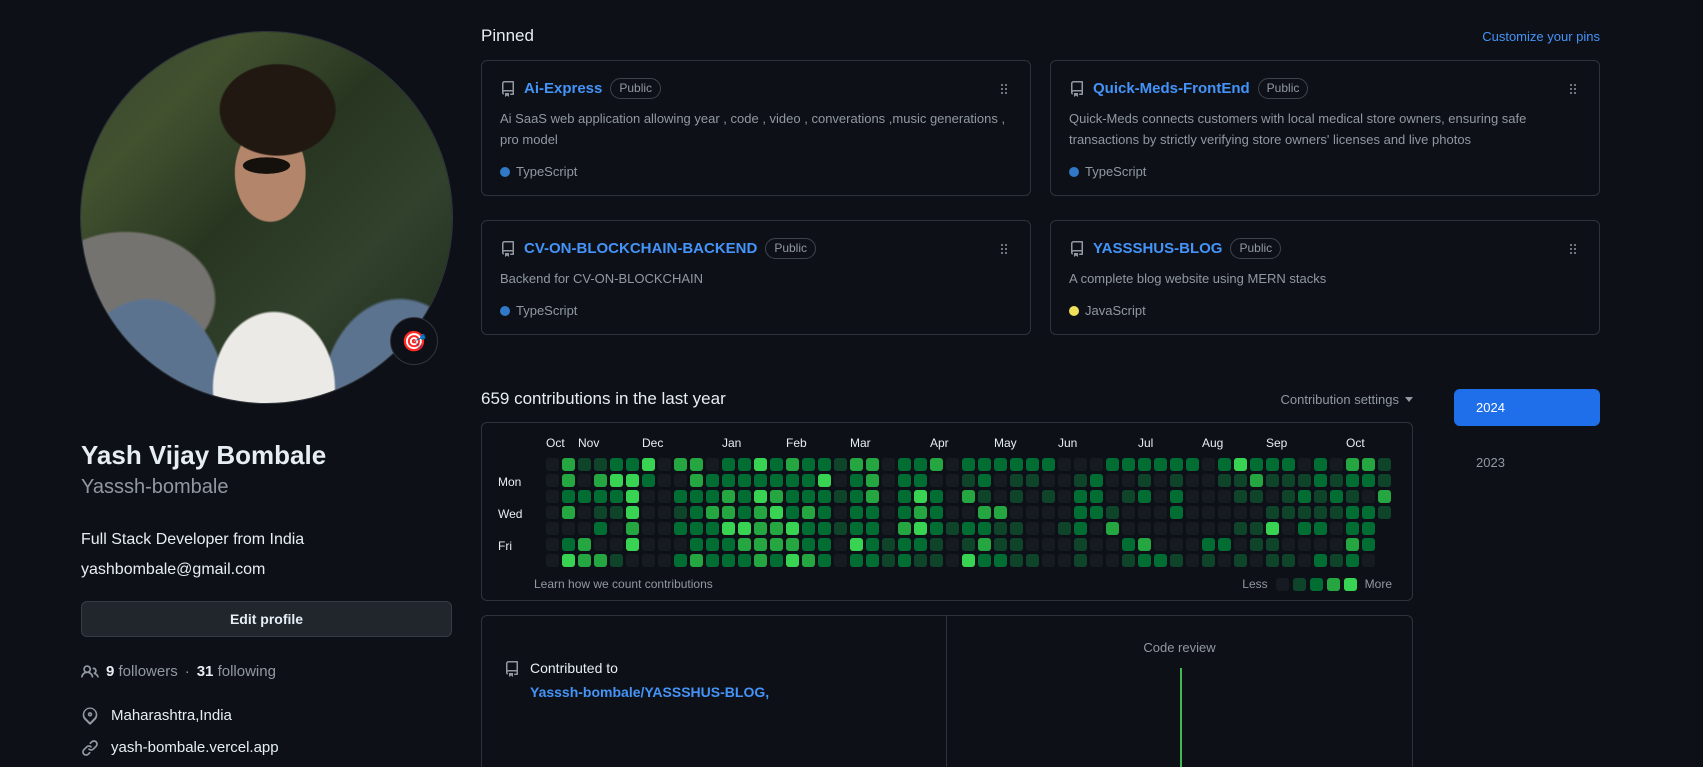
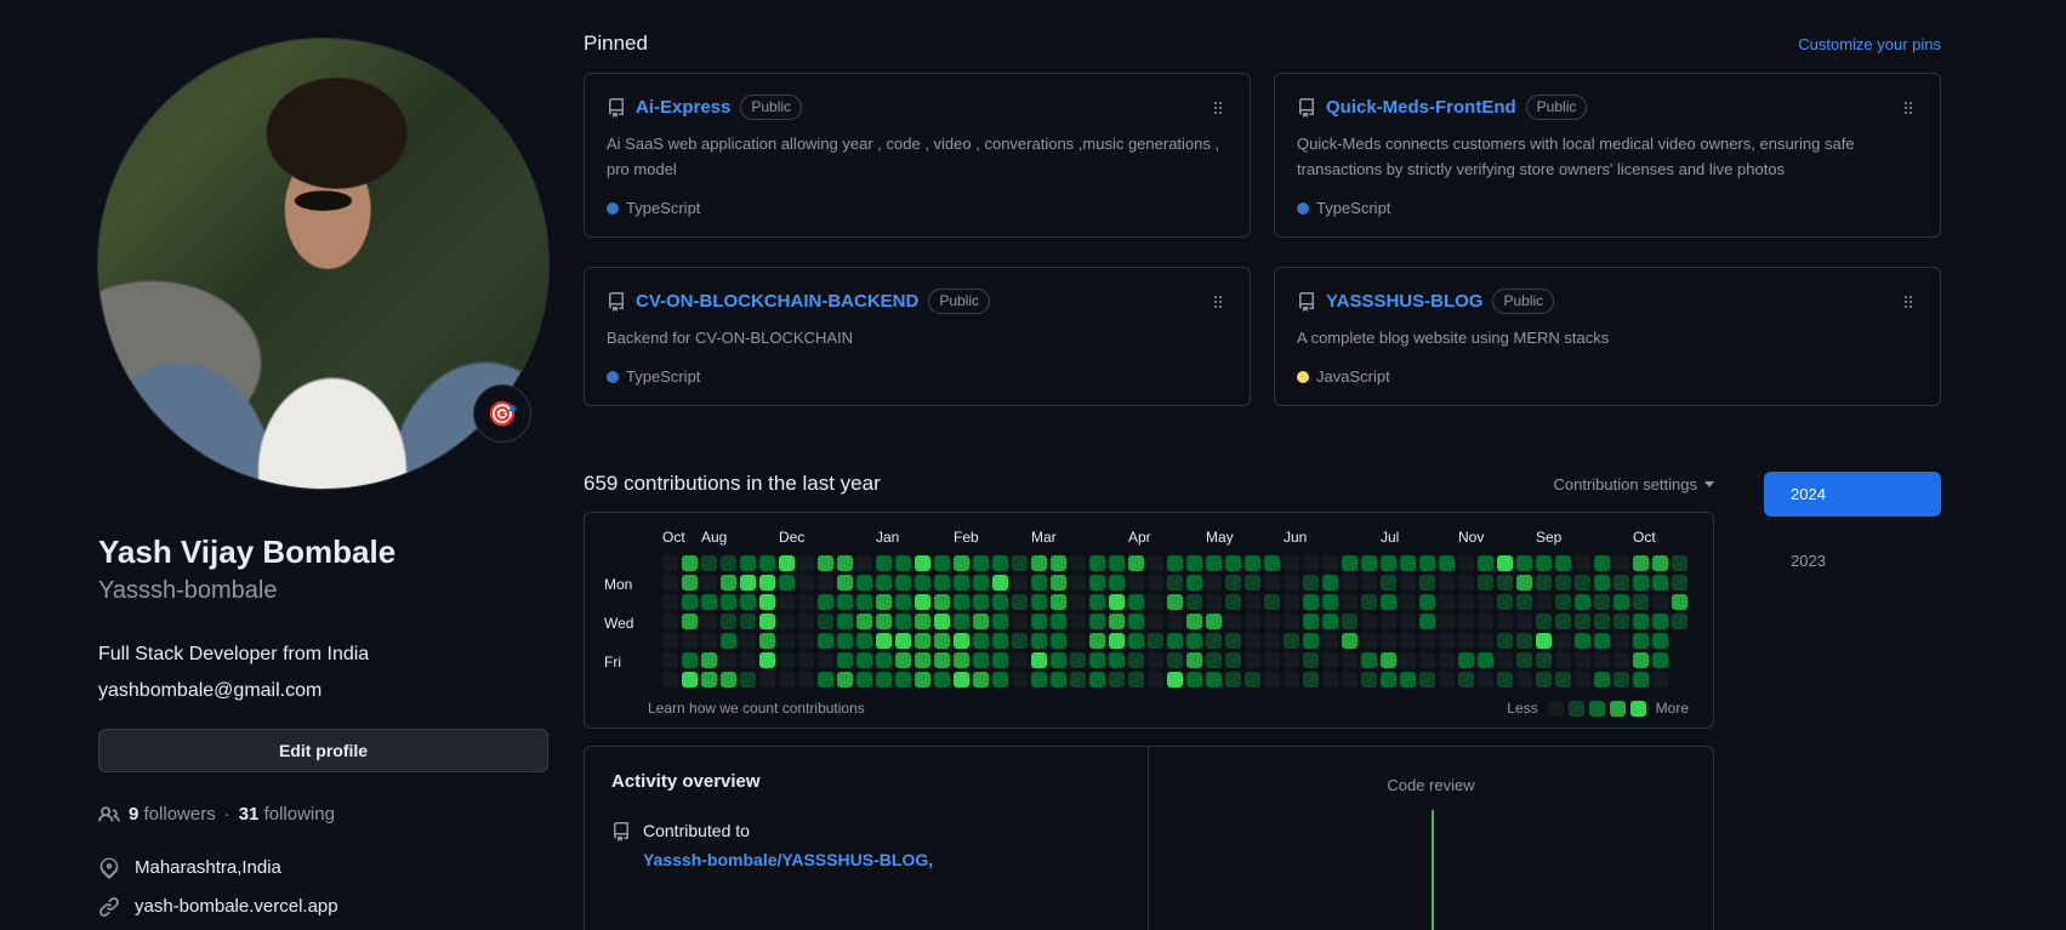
  🎯
  Yash Vijay Bombale
  Yasssh-bombale
  Full Stack Developer from India
  yashbombale@gmail.com
  Edit profile
  9 followers
  ·
  31 following
  Maharashtra,India
  yash-bombale.vercel.app
  Pinned
  Customize your pins
  Ai-Express
  Public
  Ai SaaS web application allowing year , code , video , converations ,music generations , pro model
  TypeScript
  Quick-Meds-FrontEnd
  Public
- Quick-Meds connects customers with local medical store owners, ensuring safe transactions by strictly verifying store owners' licenses and live photos
+ Quick-Meds connects customers with local medical video owners, ensuring safe transactions by strictly verifying store owners' licenses and live photos
  TypeScript
  CV-ON-BLOCKCHAIN-BACKEND
  Public
  Backend for CV-ON-BLOCKCHAIN
  TypeScript
  YASSSHUS-BLOG
  Public
  A complete blog website using MERN stacks
  JavaScript
  659 contributions in the last year
  Contribution settings
  Oct
- Nov
+ Aug
  Dec
  Jan
  Feb
  Mar
  Apr
  May
  Jun
  Jul
- Aug
+ Nov
  Sep
  Oct
  Mon
  Wed
  Fri
  Learn how we count contributions
  Less
  More
+ Activity overview
  Contributed to
  Yasssh-bombale/YASSSHUS-BLOG,
  Code review
  2024
  2023
